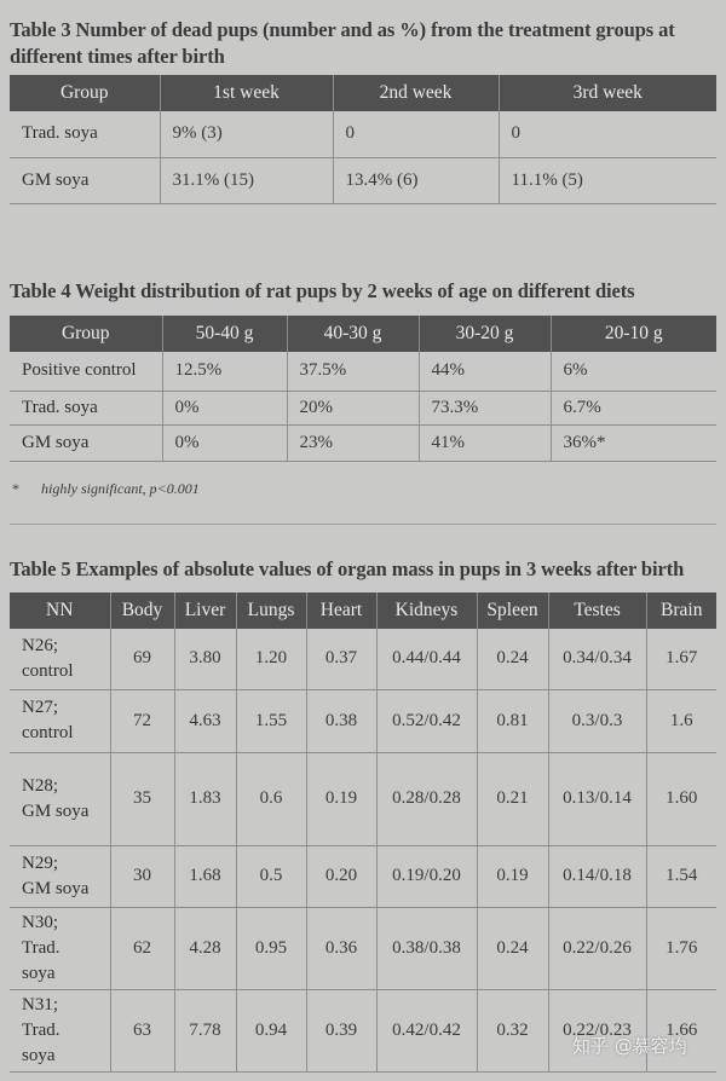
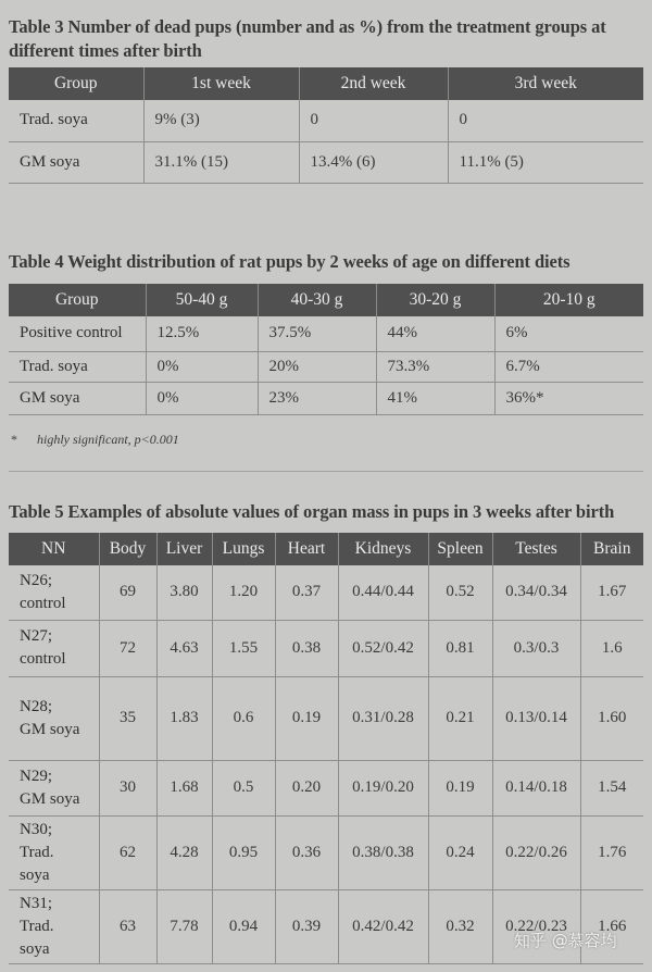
  Table 3 Number of dead pups (number and as %) from the treatment groups at
  different times after birth
  Group	1st week	2nd week	3rd week
  Trad. soya	9% (3)	0	0
  GM soya	31.1% (15)	13.4% (6)	11.1% (5)
  Table 4 Weight distribution of rat pups by 2 weeks of age on different diets
  Group	50-40 g	40-30 g	30-20 g	20-10 g
  Positive control	12.5%	37.5%	44%	6%
  Trad. soya	0%	20%	73.3%	6.7%
  GM soya	0%	23%	41%	36%*
  * highly significant, p<0.001
  Table 5 Examples of absolute values of organ mass in pups in 3 weeks after birth
  NN	Body	Liver	Lungs	Heart	Kidneys	Spleen	Testes	Brain
- N26;control	69	3.80	1.20	0.37	0.44/0.44	0.24	0.34/0.34	1.67
+ N26;control	69	3.80	1.20	0.37	0.44/0.44	0.52	0.34/0.34	1.67
  N27;control	72	4.63	1.55	0.38	0.52/0.42	0.81	0.3/0.3	1.6
- N28;GM soya	35	1.83	0.6	0.19	0.28/0.28	0.21	0.13/0.14	1.60
+ N28;GM soya	35	1.83	0.6	0.19	0.31/0.28	0.21	0.13/0.14	1.60
  N29;GM soya	30	1.68	0.5	0.20	0.19/0.20	0.19	0.14/0.18	1.54
  N30;Trad.soya	62	4.28	0.95	0.36	0.38/0.38	0.24	0.22/0.26	1.76
  N31;Trad.soya	63	7.78	0.94	0.39	0.42/0.42	0.32	0.22/0.23	1.66
  知乎 @慕容均
